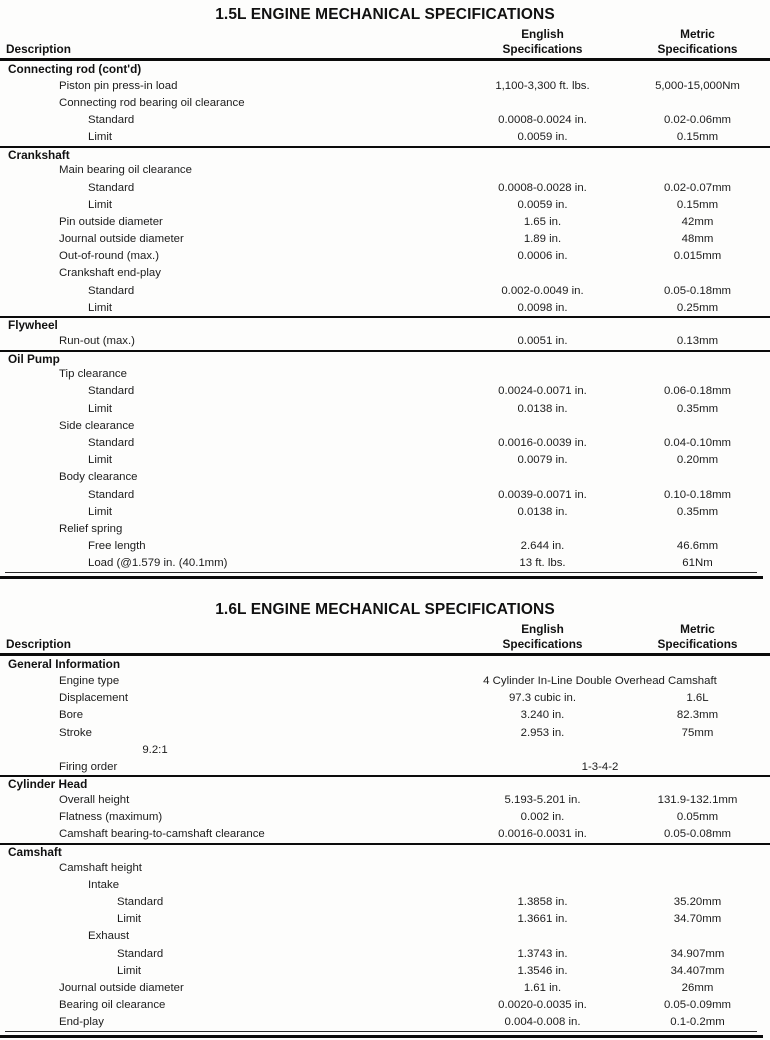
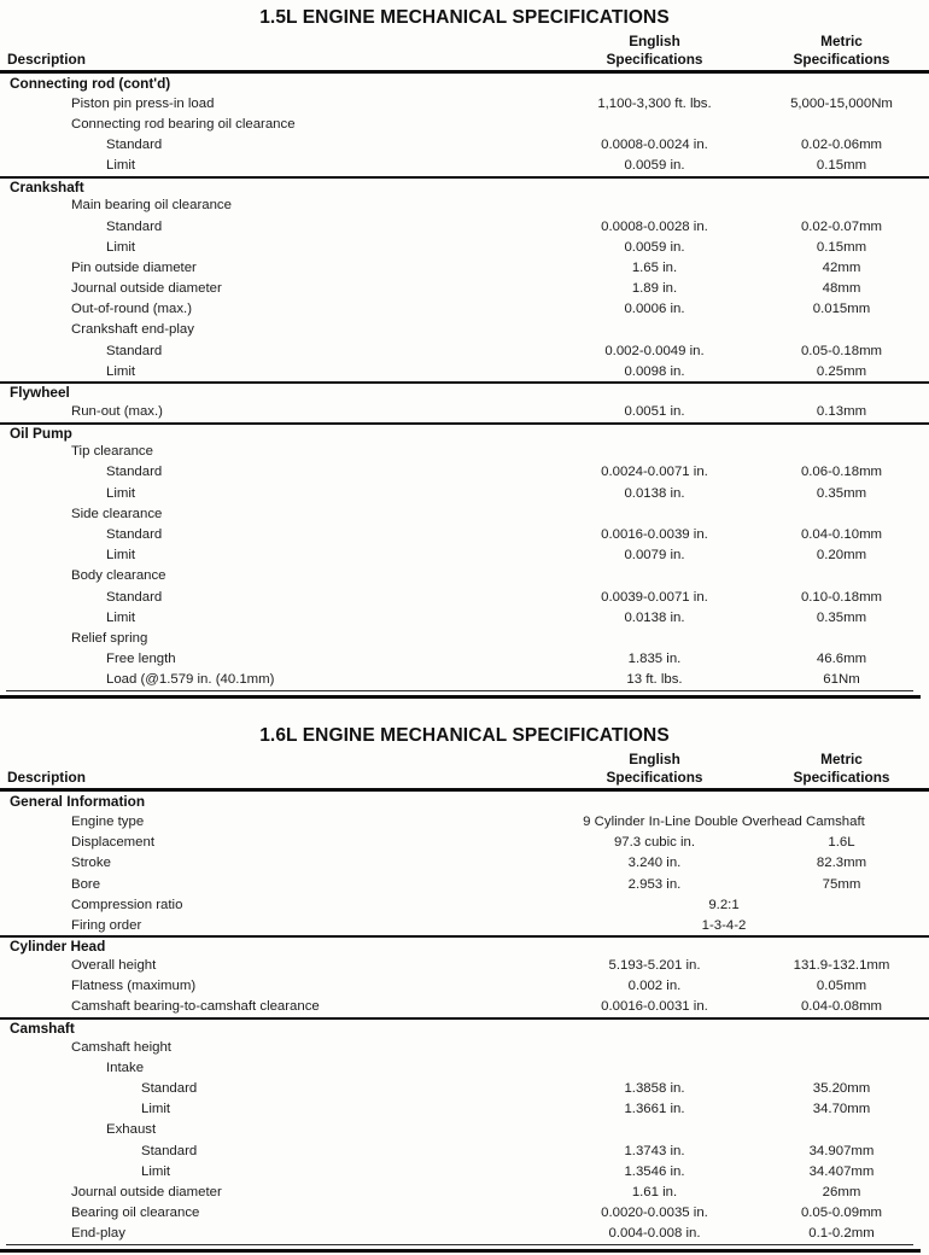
  1.5L ENGINE MECHANICAL SPECIFICATIONS
  Description
  English
  Specifications
  Metric
  Specifications
  Connecting rod (cont'd)
  Piston pin press-in load
  1,100-3,300 ft. lbs.
  5,000-15,000Nm
  Connecting rod bearing oil clearance
  Standard
  0.0008-0.0024 in.
  0.02-0.06mm
  Limit
  0.0059 in.
  0.15mm
  Crankshaft
  Main bearing oil clearance
  Standard
  0.0008-0.0028 in.
  0.02-0.07mm
  Limit
  0.0059 in.
  0.15mm
  Pin outside diameter
  1.65 in.
  42mm
  Journal outside diameter
  1.89 in.
  48mm
  Out-of-round (max.)
  0.0006 in.
  0.015mm
  Crankshaft end-play
  Standard
  0.002-0.0049 in.
  0.05-0.18mm
  Limit
  0.0098 in.
  0.25mm
  Flywheel
  Run-out (max.)
  0.0051 in.
  0.13mm
  Oil Pump
  Tip clearance
  Standard
  0.0024-0.0071 in.
  0.06-0.18mm
  Limit
  0.0138 in.
  0.35mm
  Side clearance
  Standard
  0.0016-0.0039 in.
  0.04-0.10mm
  Limit
  0.0079 in.
  0.20mm
  Body clearance
  Standard
  0.0039-0.0071 in.
  0.10-0.18mm
  Limit
  0.0138 in.
  0.35mm
  Relief spring
  Free length
- 2.644 in.
+ 1.835 in.
  46.6mm
  Load (@1.579 in. (40.1mm)
  13 ft. lbs.
  61Nm
  1.6L ENGINE MECHANICAL SPECIFICATIONS
  Description
  English
  Specifications
  Metric
  Specifications
  General Information
  Engine type
- 4 Cylinder In-Line Double Overhead Camshaft
+ 9 Cylinder In-Line Double Overhead Camshaft
  Displacement
  97.3 cubic in.
  1.6L
- Bore
+ Stroke
  3.240 in.
  82.3mm
- Stroke
+ Bore
  2.953 in.
  75mm
+ Compression ratio
  9.2:1
  Firing order
  1-3-4-2
  Cylinder Head
  Overall height
  5.193-5.201 in.
  131.9-132.1mm
  Flatness (maximum)
  0.002 in.
  0.05mm
  Camshaft bearing-to-camshaft clearance
  0.0016-0.0031 in.
- 0.05-0.08mm
+ 0.04-0.08mm
  Camshaft
  Camshaft height
  Intake
  Standard
  1.3858 in.
  35.20mm
  Limit
  1.3661 in.
  34.70mm
  Exhaust
  Standard
  1.3743 in.
  34.907mm
  Limit
  1.3546 in.
  34.407mm
  Journal outside diameter
  1.61 in.
  26mm
  Bearing oil clearance
  0.0020-0.0035 in.
  0.05-0.09mm
  End-play
  0.004-0.008 in.
  0.1-0.2mm
